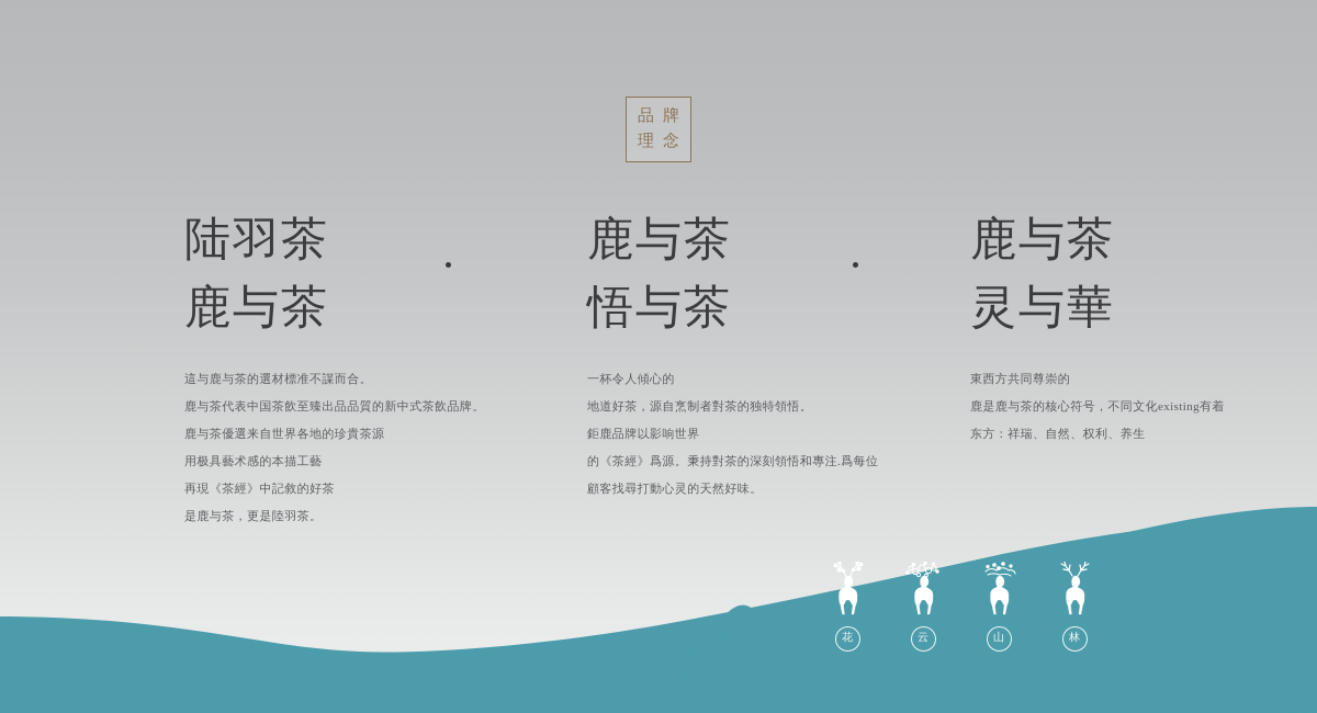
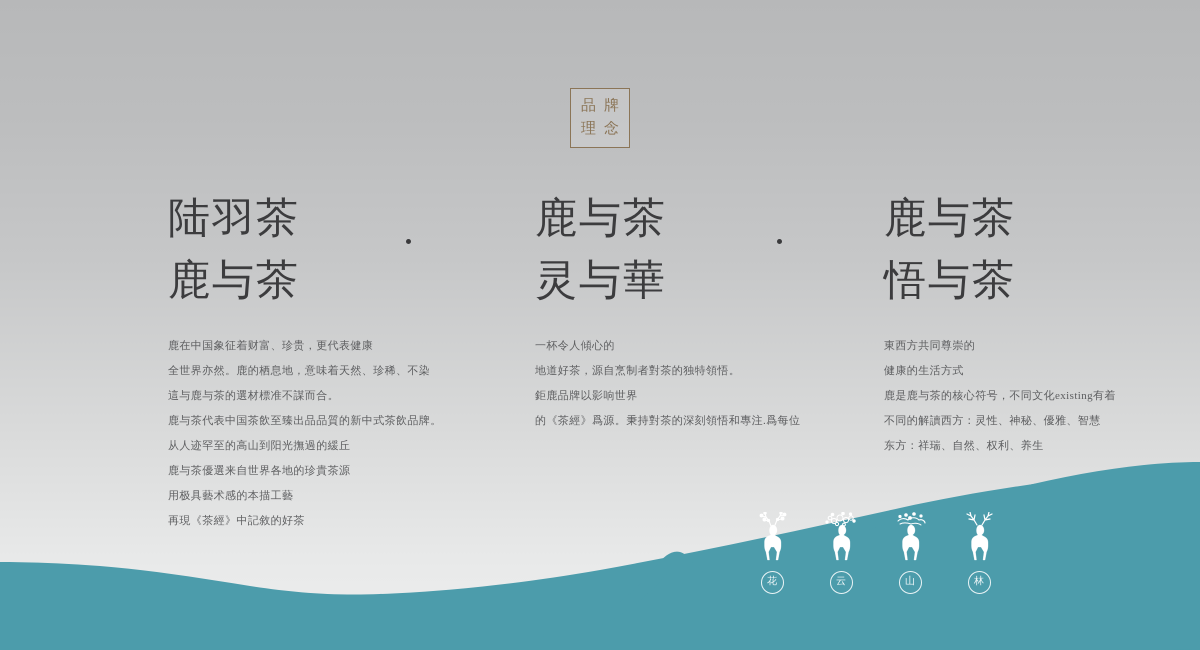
  品
  牌
  理
  念
  陆羽茶
  鹿与茶
+ 鹿在中国象征着财富、珍贵，更代表健康
+ 全世界亦然。鹿的栖息地，意味着天然、珍稀、不染
  這与鹿与茶的選材標准不謀而合。
  鹿与茶代表中国茶飲至臻出品品質的新中式茶飲品牌。
+ 从人迹罕至的高山到阳光撫過的緩丘
  鹿与茶優選来自世界各地的珍貴茶源
  用极具藝术感的本描工藝
  再現《茶經》中記敘的好茶
- 是鹿与茶，更是陸羽茶。
  鹿与茶
- 悟与茶
+ 灵与華
  一杯令人傾心的
  地道好茶，源自烹制者對茶的独特領悟。
  鉅鹿品牌以影响世界
  的《茶經》爲源。秉持對茶的深刻領悟和專注.爲每位
- 顧客找尋打動心灵的天然好味。
  鹿与茶
- 灵与華
+ 悟与茶
  東西方共同尊崇的
+ 健康的生活方式
  鹿是鹿与茶的核心符号，不同文化existing有着
+ 不同的解讀西方：灵性、神秘、優雅、智慧
  东方：祥瑞、自然、权利、养生
  花
  云
  山
  林
